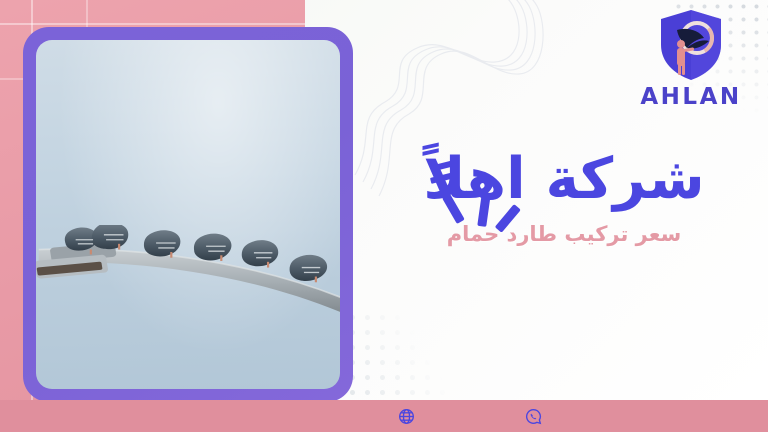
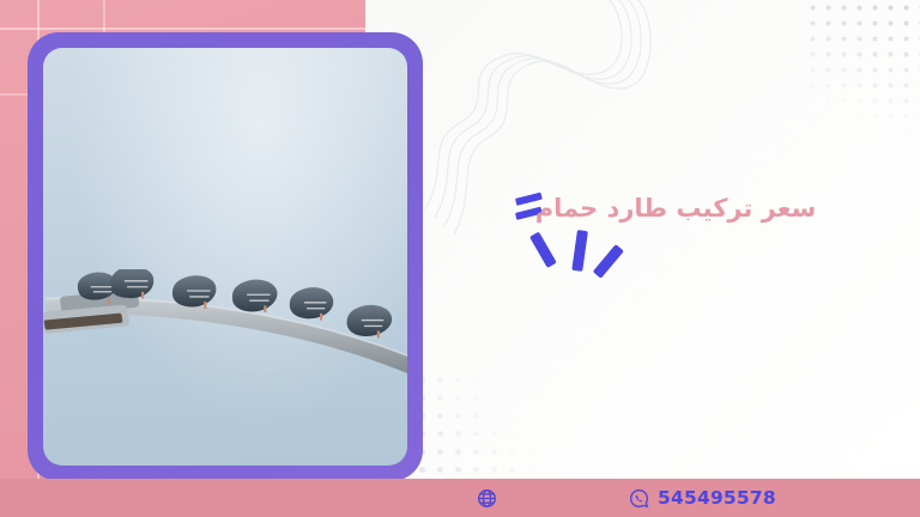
- AHLAN
- شركة اهلاً
  سعر تركيب طارد حمام
+ 545495578
